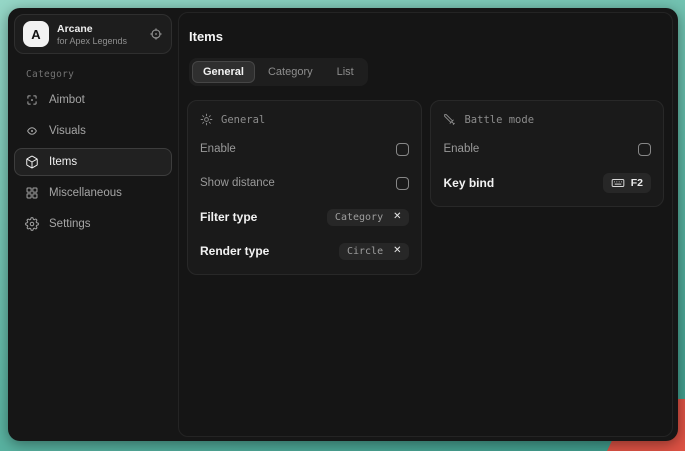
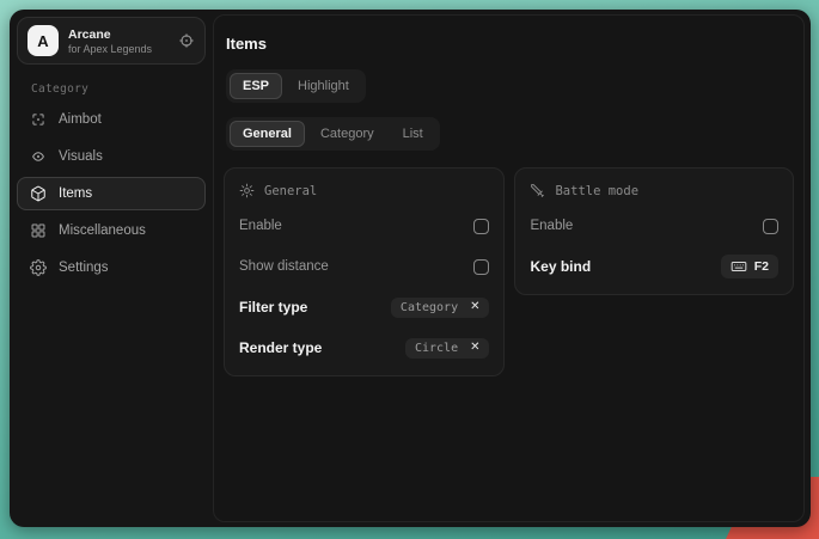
  A
  Arcane
  for Apex Legends
  Category
  Aimbot
  Visuals
  Items
  Miscellaneous
  Settings
  Items
+ ESP
+ Highlight
  General
  Category
  List
  General
  Enable
  Show distance
  Filter type
  Category
  ✕
  Render type
  Circle
  ✕
  Battle mode
  Enable
  Key bind
  F2
